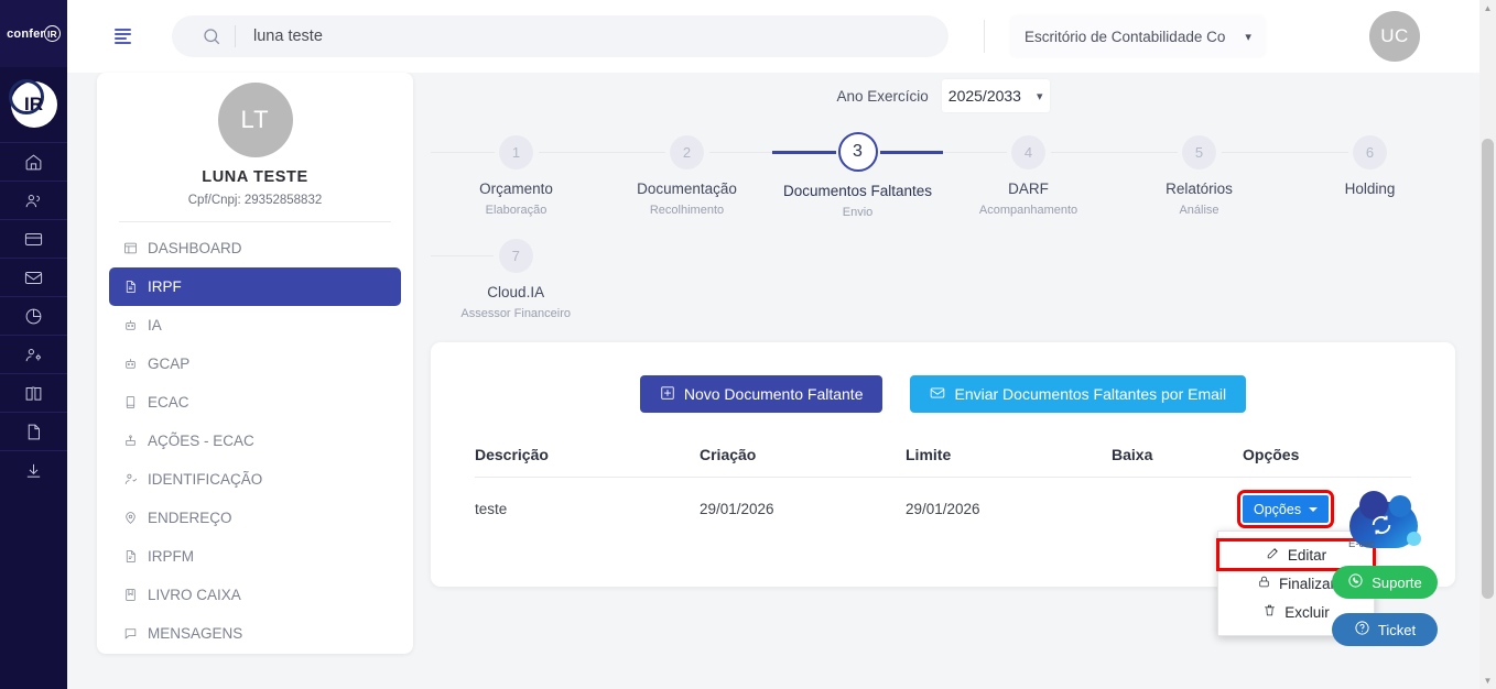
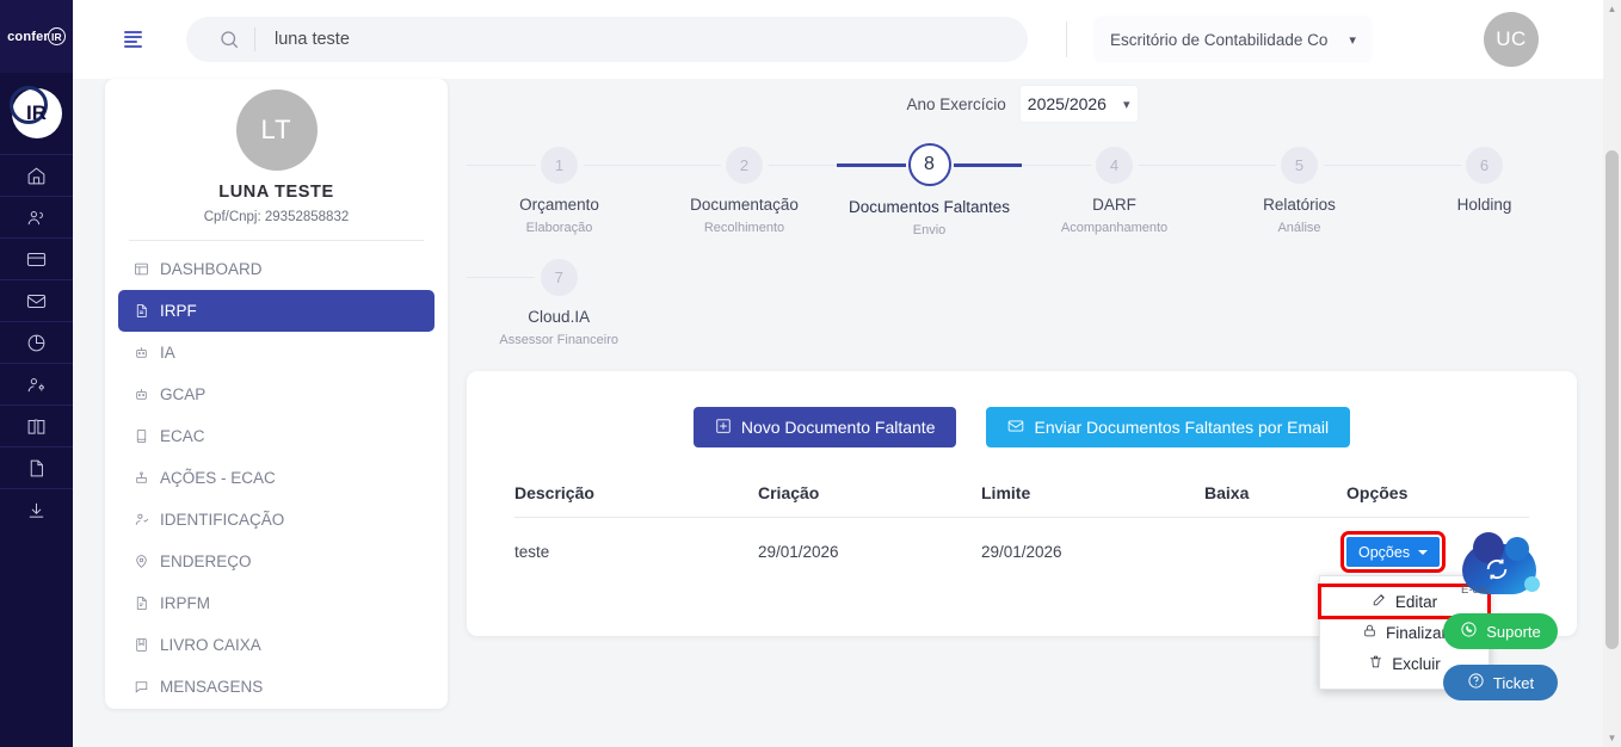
  confer
  IR
  IR
  luna teste
  Escritório de Contabilidade Co
  ▾
  UC
  LT
  LUNA TESTE
  Cpf/Cnpj: 29352858832
  DASHBOARD
  IRPF
  IA
  GCAP
  ECAC
  AÇÕES - ECAC
  IDENTIFICAÇÃO
  ENDEREÇO
  IRPFM
  LIVRO CAIXA
  MENSAGENS
  Ano Exercício
- 2025/2033
+ 2025/2026
  ▾
  1
  Orçamento
  Elaboração
  2
  Documentação
  Recolhimento
- 3
+ 8
  Documentos Faltantes
  Envio
  4
  DARF
  Acompanhamento
  5
  Relatórios
  Análise
  6
  Holding
  7
  Cloud.IA
  Assessor Financeiro
  Novo Documento Faltante
  Enviar Documentos Faltantes por Email
  Descrição	Criação	Limite	Baixa	Opções
  teste	29/01/2026	29/01/2026		Opções Editar Finaliza Excluir
  E-cac
  Suporte
  Ticket
  ▲
  ▼
